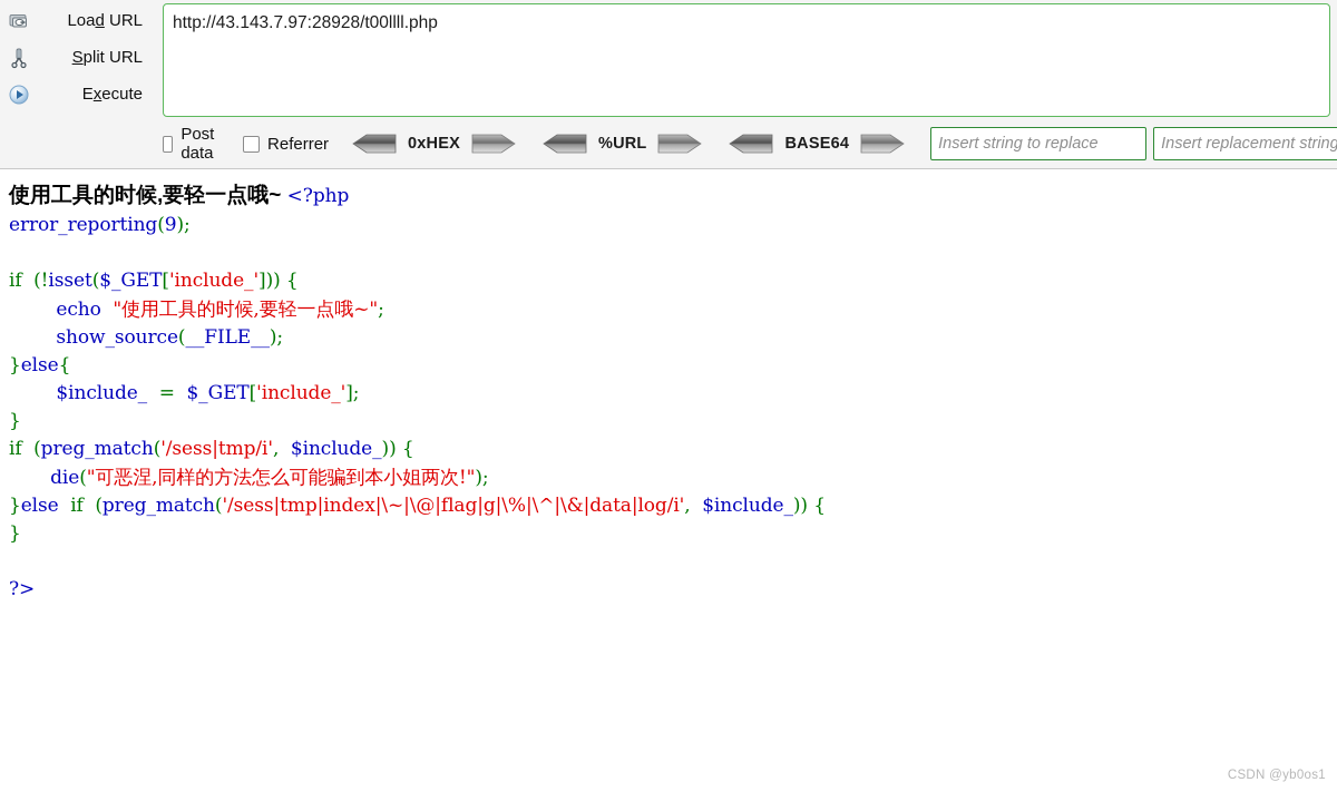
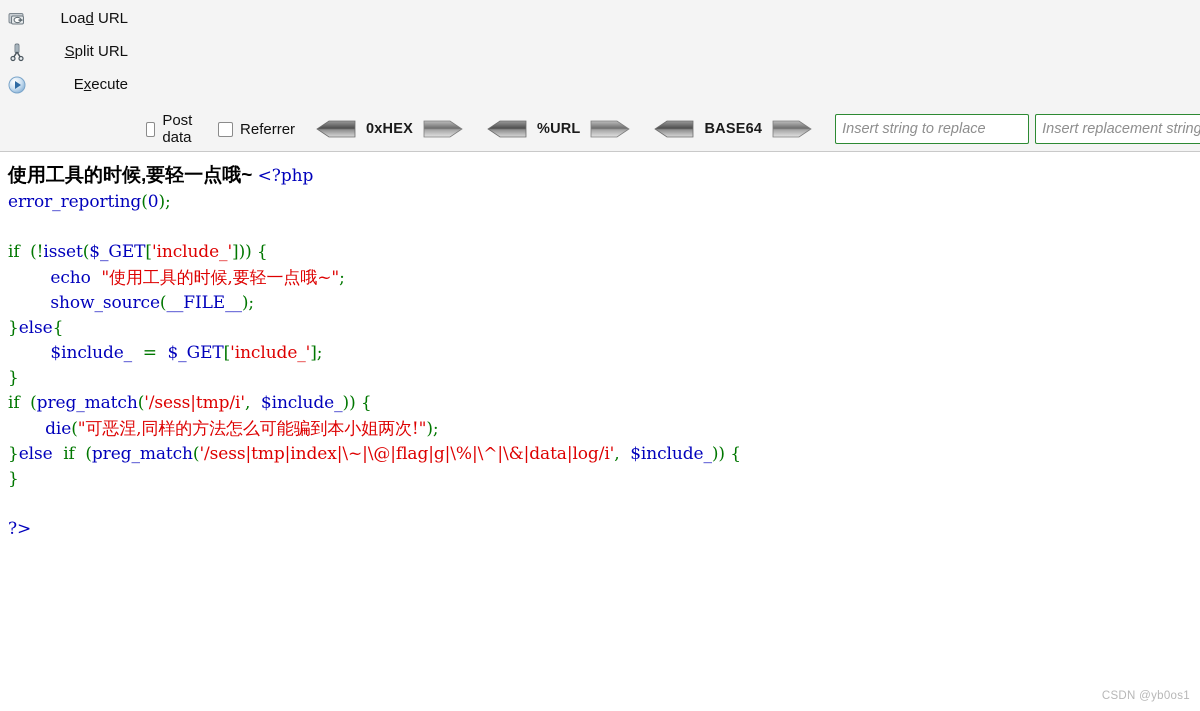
  Load URL
  Split URL
  Execute
- http://43.143.7.97:28928/t00llll.php
  Post data
  Referrer
  0xHEX
  %URL
  BASE64
  Insert string to replace
  Insert replacement string
  使用工具的时候,要轻一点哦~ <?php
- error_reporting(9);
+ error_reporting(0);
  if (!isset($_GET['include_'])) {
  echo "使用工具的时候,要轻一点哦~";
  show_source(__FILE__);
  }else{
  $include_ = $_GET['include_'];
  }
  if (preg_match('/sess|tmp/i', $include_)) {
  die("可恶涅,同样的方法怎么可能骗到本小姐两次!");
  }else if (preg_match('/sess|tmp|index|\~|\@|flag|g|\%|\^|\&|data|log/i', $include_)) {
  }
  ?>
  CSDN @yb0os1
